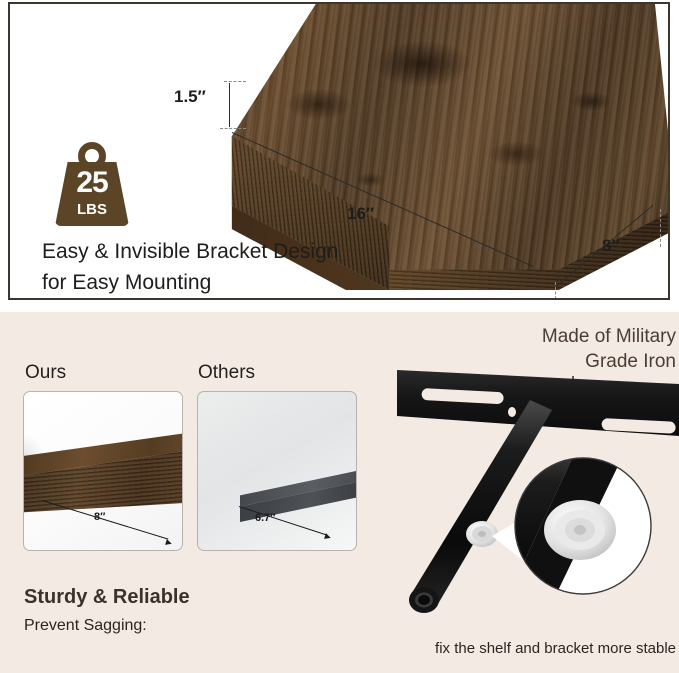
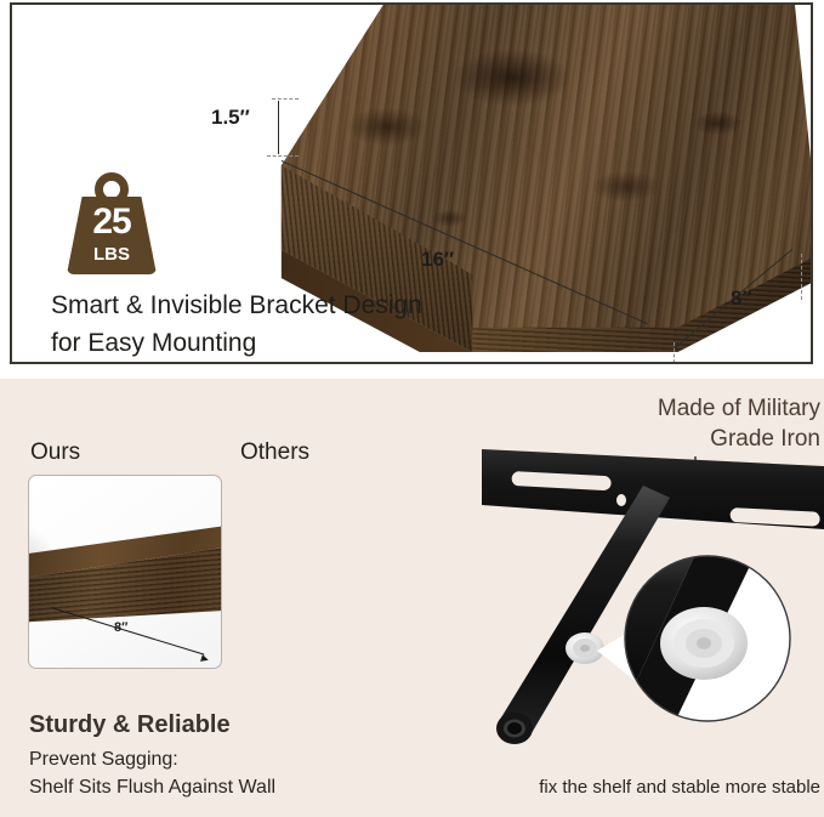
  1.5″
  16″
  8″
  25
  LBS
- Easy & Invisible Bracket Design
+ Smart & Invisible Bracket Design
  for Easy Mounting
  Ours
  Others
  8″
- 6.7″
  Sturdy & Reliable
  Prevent Sagging:
+ Shelf Sits Flush Against Wall
  Made of Military
  Grade Iron
- fix the shelf and bracket more stable
+ fix the shelf and stable more stable
